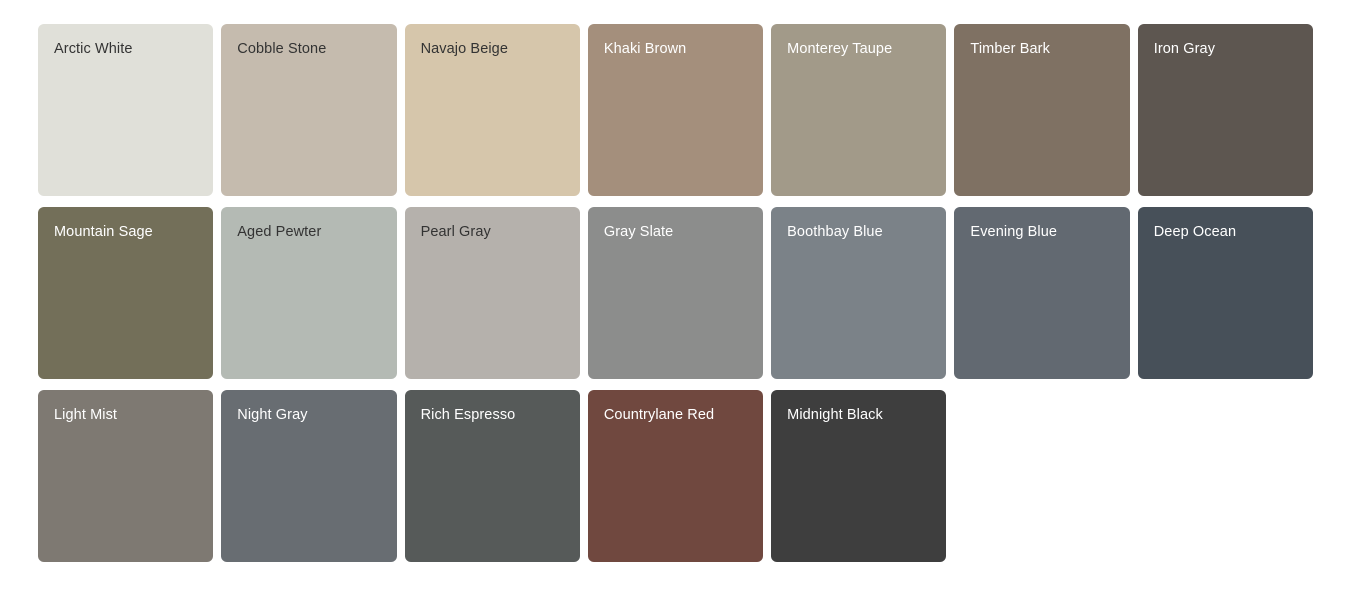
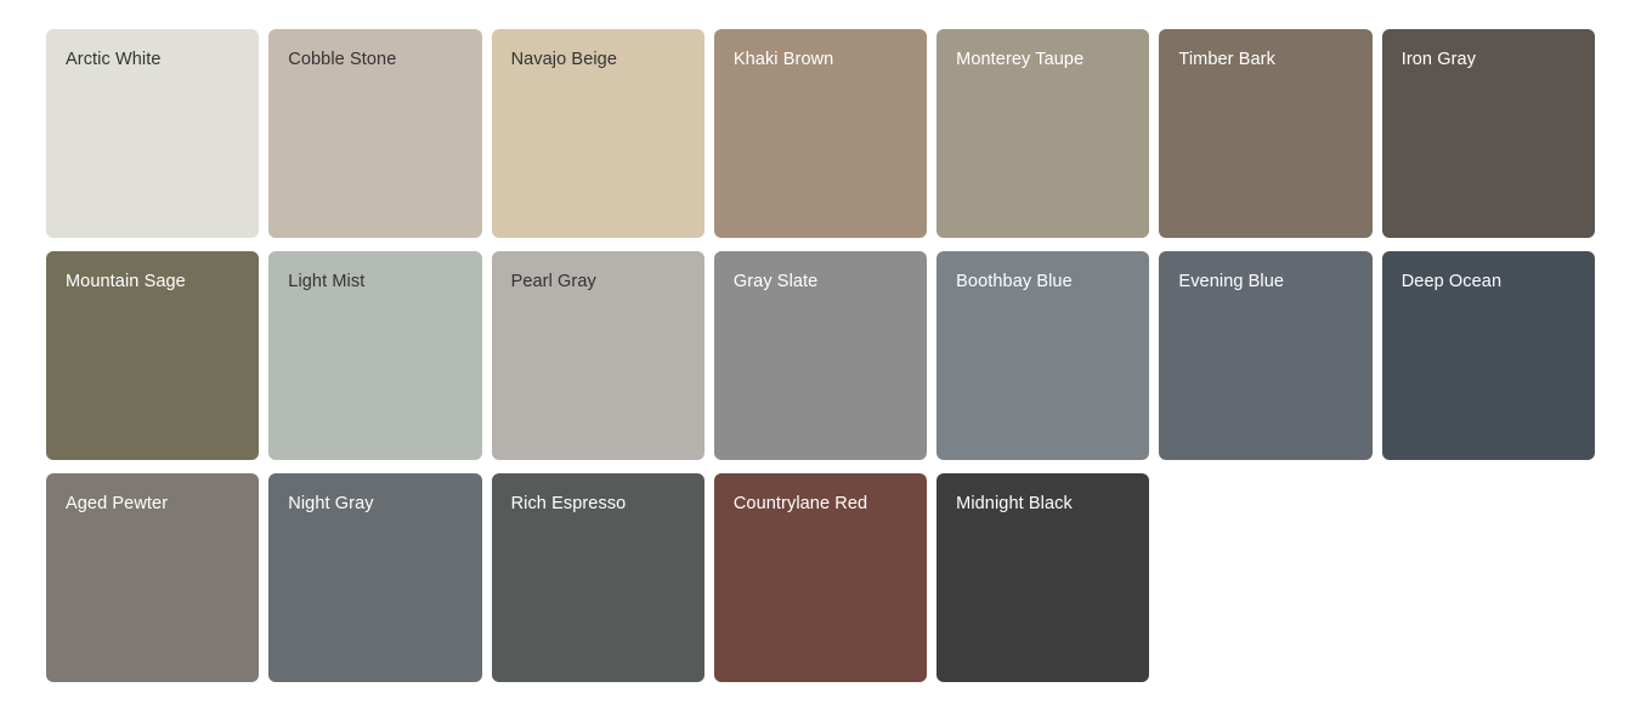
  Arctic White
  Cobble Stone
  Navajo Beige
  Khaki Brown
  Monterey Taupe
  Timber Bark
  Iron Gray
  Mountain Sage
- Aged Pewter
+ Light Mist
  Pearl Gray
  Gray Slate
  Boothbay Blue
  Evening Blue
  Deep Ocean
- Light Mist
+ Aged Pewter
  Night Gray
  Rich Espresso
  Countrylane Red
  Midnight Black
